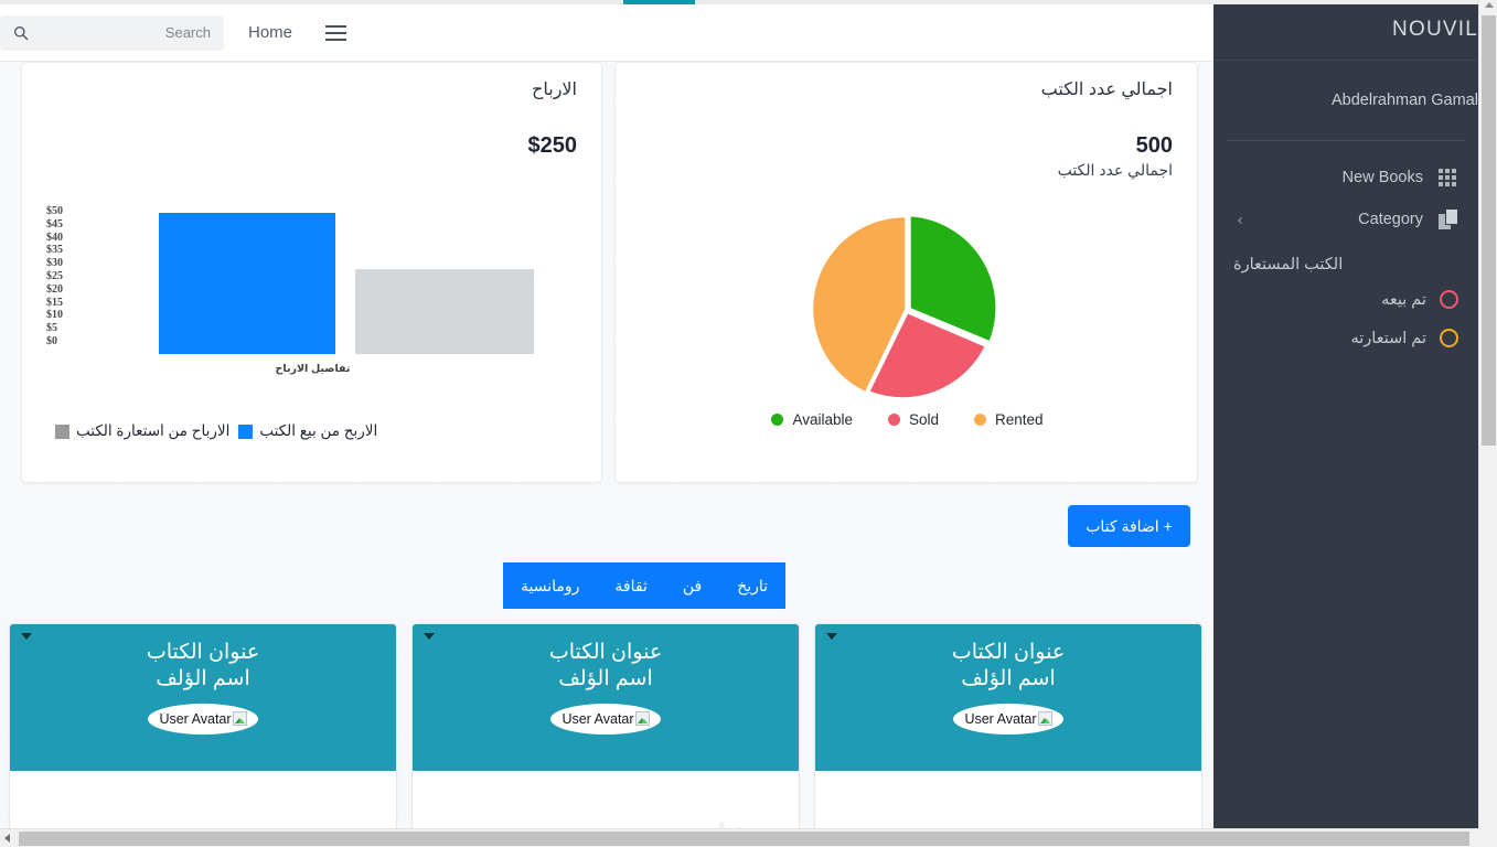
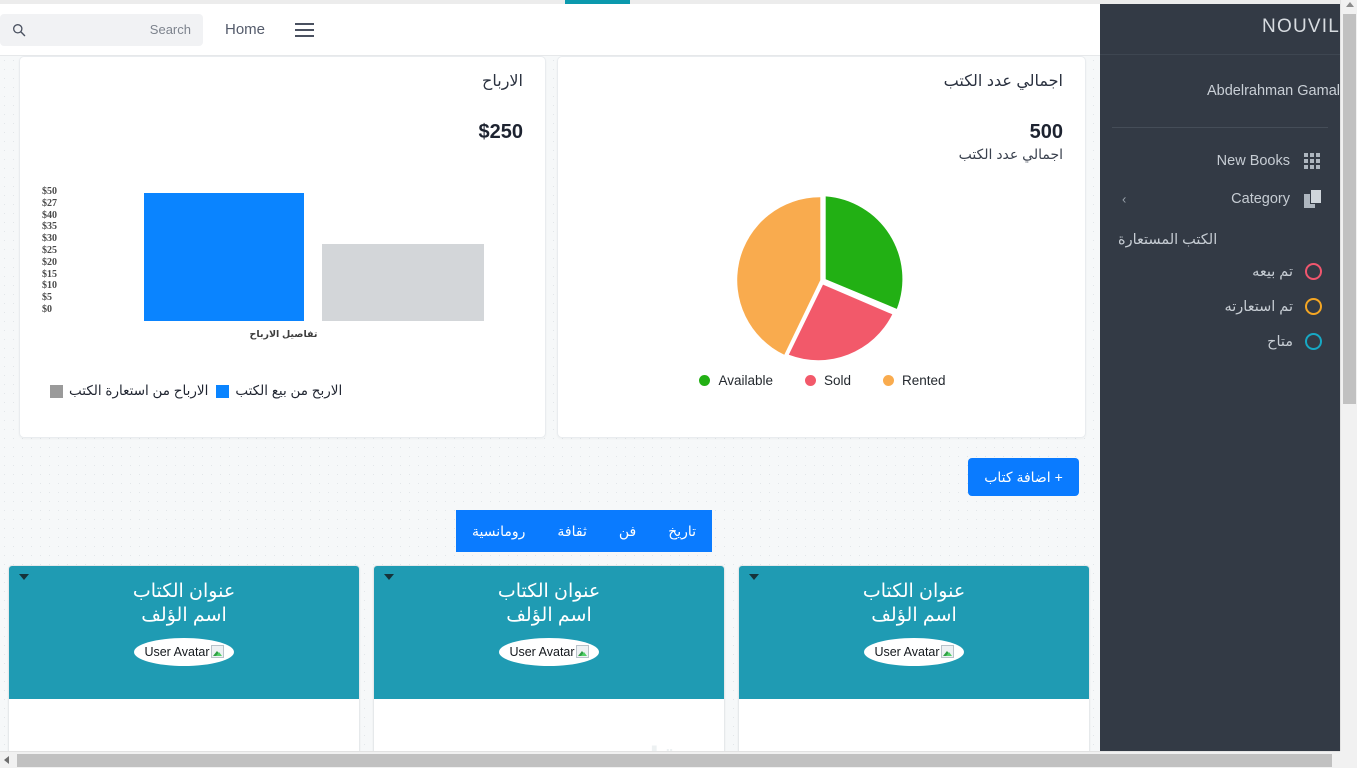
  Home
  Search
  اجمالي عدد الكتب
  500
  اجمالي عدد الكتب
  Available
  Sold
  Rented
  الارباح
  $250
  $50
- $45
+ $27
  $40
  $35
  $30
  $25
  $20
  $15
  $10
  $5
  $0
  تفاصيل الارباح
  الاربح من بيع الكتب
  الارباح من استعارة الكتب
  + اضافة كتاب
  تاريخ
  فن
  ثقافة
  رومانسية
  عنوان الكتاب
  اسم الؤلف
  User Avatar
  عنوان الكتاب
  اسم الؤلف
  User Avatar
  عنوان الكتاب
  اسم الؤلف
  User Avatar
  NOUVIL
  Abdelrahman Gamal
  New Books
  Category
  ‹
  الكتب المستعارة
  تم بيعه
  تم استعارته
+ متاح
